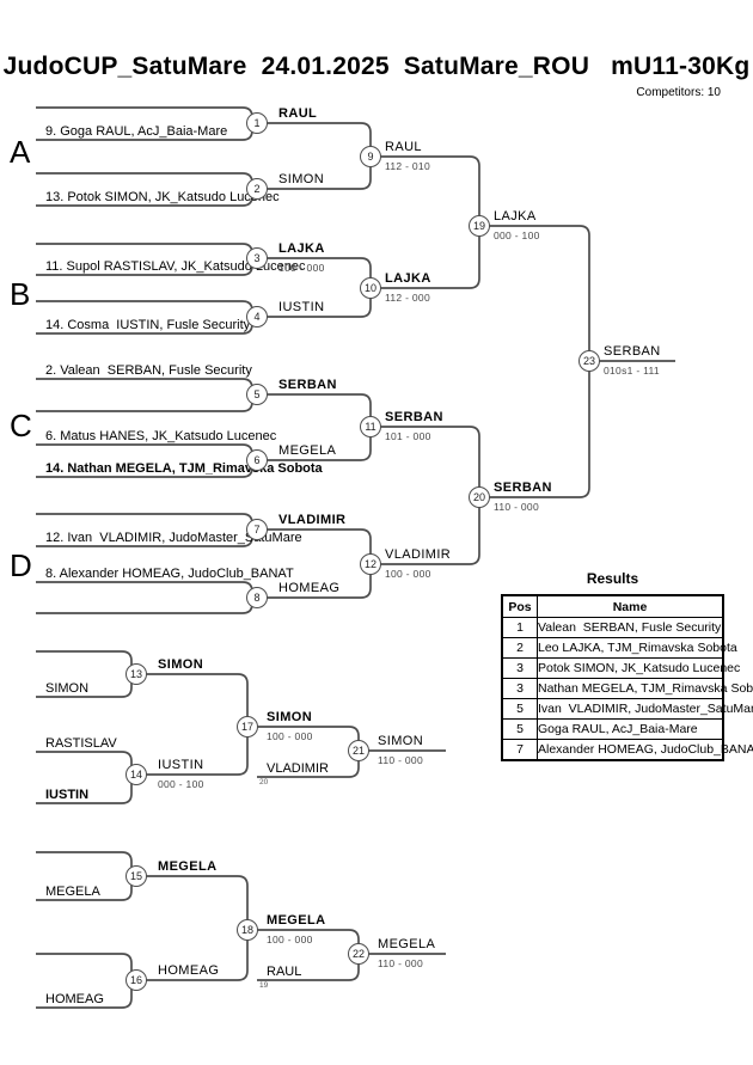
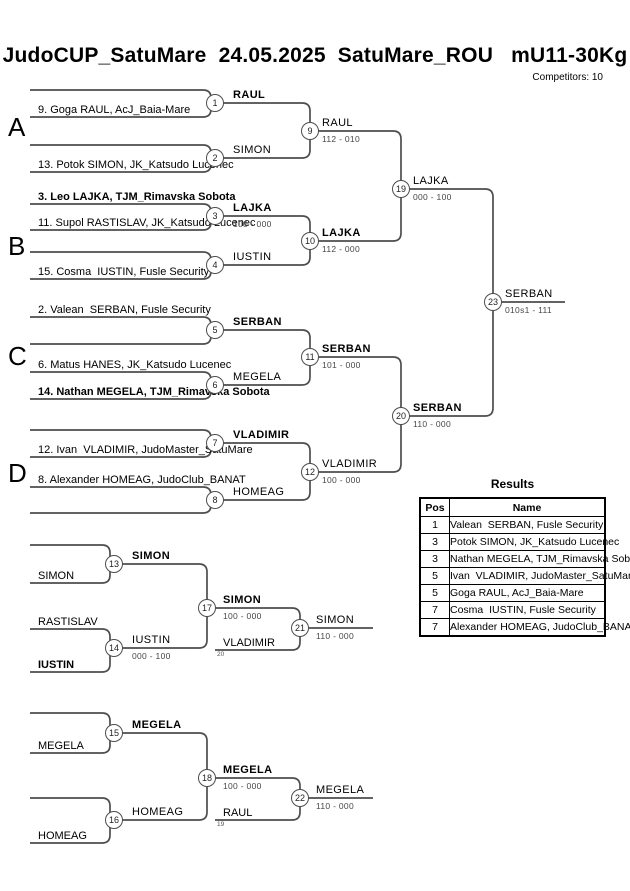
- JudoCUP_SatuMare 24.01.2025 SatuMare_ROU mU11-30Kg
+ JudoCUP_SatuMare 24.05.2025 SatuMare_ROU mU11-30Kg
  Competitors: 10
  A
  B
  C
  D
  9. Goga RAUL, AcJ_Baia-Mare
  13. Potok SIMON, JK_Katsudo Lucec
+ 3. Leo LAJKA, TJM_Rimavska Sobota
  11. Supol RASTISLAV, JK_Katsudoucenec
- 14. Cosma IUSTIN, Fusle Security
+ 15. Cosma IUSTIN, Fusle Security
  2. Valean SERBAN, Fusle Security
  6. Matus HANES, JK_Katsudo Lucenec
  14. Nathan MEGELA, TJM_Rimava Sobota
  12. Ivan VLADIMIR, JudoMaster_uMare
  8. Alexander HOMEAG, JudoClub_BANAT
  RAUL
  SIMON
  LAJKA
  100 - 000
  IUSTIN
  SERBAN
  MEGELA
  VLADIMIR
  HOMEAG
  RAUL
  112 - 010
  LAJKA
  112 - 000
  SERBAN
  101 - 000
  VLADIMIR
  100 - 000
  LAJKA
  000 - 100
  SERBAN
  110 - 000
  SERBAN
  010s1 - 111
  SIMON
  RASTISLAV
  IUSTIN
  VLADIMIR
  MEGELA
  HOMEAG
  RAUL
  SIMON
  IUSTIN
  000 - 100
  SIMON
  100 - 000
  SIMON
  110 - 000
  MEGELA
  HOMEAG
  MEGELA
  100 - 000
  MEGELA
  110 - 000
  1
  2
  3
  4
  5
  6
  7
  8
  9
  10
  11
  12
  19
  20
  23
  13
  14
  15
  16
  17
  18
  21
  22
  Results
  Pos	Name
  1	Valean SERBAN, Fusle Security
- 2	Leo LAJKA, TJM_Rimavska Sobota
  3	Potok SIMON, JK_Katsudo Lucenec
  3	Nathan MEGELA, TJM_Rimavska Sob
  5	Ivan VLADIMIR, JudoMaster_SatuMa
  5	Goga RAUL, AcJ_Baia-Mare
+ 7	Cosma IUSTIN, Fusle Security
  7	Alexander HOMEAG, JudoClub_BANA
